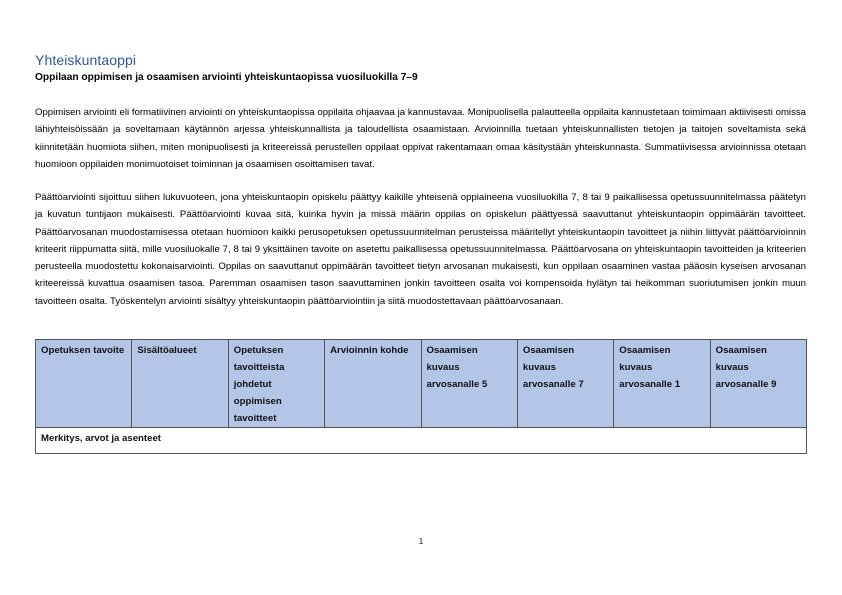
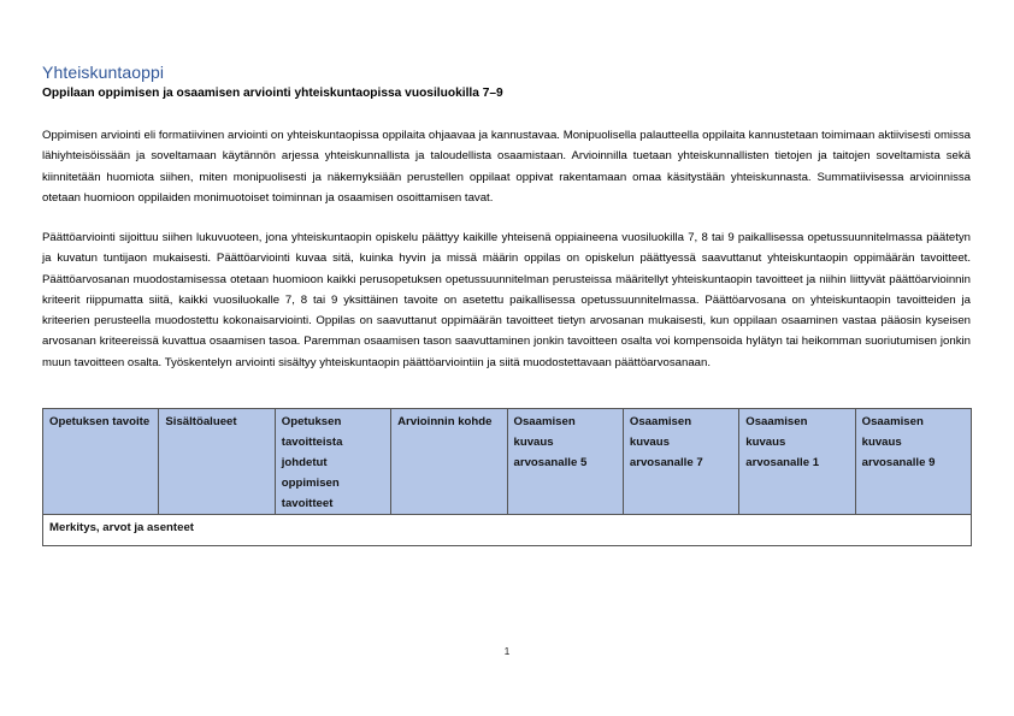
  Yhteiskuntaoppi
  Oppilaan oppimisen ja osaamisen arviointi yhteiskuntaopissa vuosiluokilla 7–9
- Oppimisen arviointi eli formatiivinen arviointi on yhteiskuntaopissa oppilaita ohjaavaa ja kannustavaa. Monipuolisella palautteella oppilaita kannustetaan toimimaan aktiivisesti omissa lähiyhteisöissään ja soveltamaan käytännön arjessa yhteiskunnallista ja taloudellista osaamistaan. Arvioinnilla tuetaan yhteiskunnallisten tietojen ja taitojen soveltamista sekä kiinnitetään huomiota siihen, miten monipuolisesti ja kriteereissä perustellen oppilaat oppivat rakentamaan omaa käsitystään yhteiskunnasta. Summatiivisessa arvioinnissa otetaan huomioon oppilaiden monimuotoiset toiminnan ja osaamisen osoittamisen tavat.
+ Oppimisen arviointi eli formatiivinen arviointi on yhteiskuntaopissa oppilaita ohjaavaa ja kannustavaa. Monipuolisella palautteella oppilaita kannustetaan toimimaan aktiivisesti omissa lähiyhteisöissään ja soveltamaan käytännön arjessa yhteiskunnallista ja taloudellista osaamistaan. Arvioinnilla tuetaan yhteiskunnallisten tietojen ja taitojen soveltamista sekä kiinnitetään huomiota siihen, miten monipuolisesti ja näkemyksiään perustellen oppilaat oppivat rakentamaan omaa käsitystään yhteiskunnasta. Summatiivisessa arvioinnissa otetaan huomioon oppilaiden monimuotoiset toiminnan ja osaamisen osoittamisen tavat.
- Päättöarviointi sijoittuu siihen lukuvuoteen, jona yhteiskuntaopin opiskelu päättyy kaikille yhteisenä oppiaineena vuosiluokilla 7, 8 tai 9 paikallisessa opetussuunnitelmassa päätetyn ja kuvatun tuntijaon mukaisesti. Päättöarviointi kuvaa sitä, kuinka hyvin ja missä määrin oppilas on opiskelun päättyessä saavuttanut yhteiskuntaopin oppimäärän tavoitteet. Päättöarvosanan muodostamisessa otetaan huomioon kaikki perusopetuksen opetussuunnitelman perusteissa määritellyt yhteiskuntaopin tavoitteet ja niihin liittyvät päättöarvioinnin kriteerit riippumatta siitä, mille vuosiluokalle 7, 8 tai 9 yksittäinen tavoite on asetettu paikallisessa opetussuunnitelmassa. Päättöarvosana on yhteiskuntaopin tavoitteiden ja kriteerien perusteella muodostettu kokonaisarviointi. Oppilas on saavuttanut oppimäärän tavoitteet tietyn arvosanan mukaisesti, kun oppilaan osaaminen vastaa pääosin kyseisen arvosanan kriteereissä kuvattua osaamisen tasoa. Paremman osaamisen tason saavuttaminen jonkin tavoitteen osalta voi kompensoida hylätyn tai heikomman suoriutumisen jonkin muun tavoitteen osalta. Työskentelyn arviointi sisältyy yhteiskuntaopin päättöarviointiin ja siitä muodostettavaan päättöarvosanaan.
+ Päättöarviointi sijoittuu siihen lukuvuoteen, jona yhteiskuntaopin opiskelu päättyy kaikille yhteisenä oppiaineena vuosiluokilla 7, 8 tai 9 paikallisessa opetussuunnitelmassa päätetyn ja kuvatun tuntijaon mukaisesti. Päättöarviointi kuvaa sitä, kuinka hyvin ja missä määrin oppilas on opiskelun päättyessä saavuttanut yhteiskuntaopin oppimäärän tavoitteet. Päättöarvosanan muodostamisessa otetaan huomioon kaikki perusopetuksen opetussuunnitelman perusteissa määritellyt yhteiskuntaopin tavoitteet ja niihin liittyvät päättöarvioinnin kriteerit riippumatta siitä, kaikki vuosiluokalle 7, 8 tai 9 yksittäinen tavoite on asetettu paikallisessa opetussuunnitelmassa. Päättöarvosana on yhteiskuntaopin tavoitteiden ja kriteerien perusteella muodostettu kokonaisarviointi. Oppilas on saavuttanut oppimäärän tavoitteet tietyn arvosanan mukaisesti, kun oppilaan osaaminen vastaa pääosin kyseisen arvosanan kriteereissä kuvattua osaamisen tasoa. Paremman osaamisen tason saavuttaminen jonkin tavoitteen osalta voi kompensoida hylätyn tai heikomman suoriutumisen jonkin muun tavoitteen osalta. Työskentelyn arviointi sisältyy yhteiskuntaopin päättöarviointiin ja siitä muodostettavaan päättöarvosanaan.
  Opetuksen tavoite	Sisältöalueet	Opetuksen tavoitteista johdetut oppimisen tavoitteet	Arvioinnin kohde	Osaamisen kuvaus arvosanalle 5	Osaamisen kuvaus arvosanalle 7	Osaamisen kuvaus arvosanalle 1	Osaamisen kuvaus arvosanalle 9
  Merkitys, arvot ja asenteet
  1
